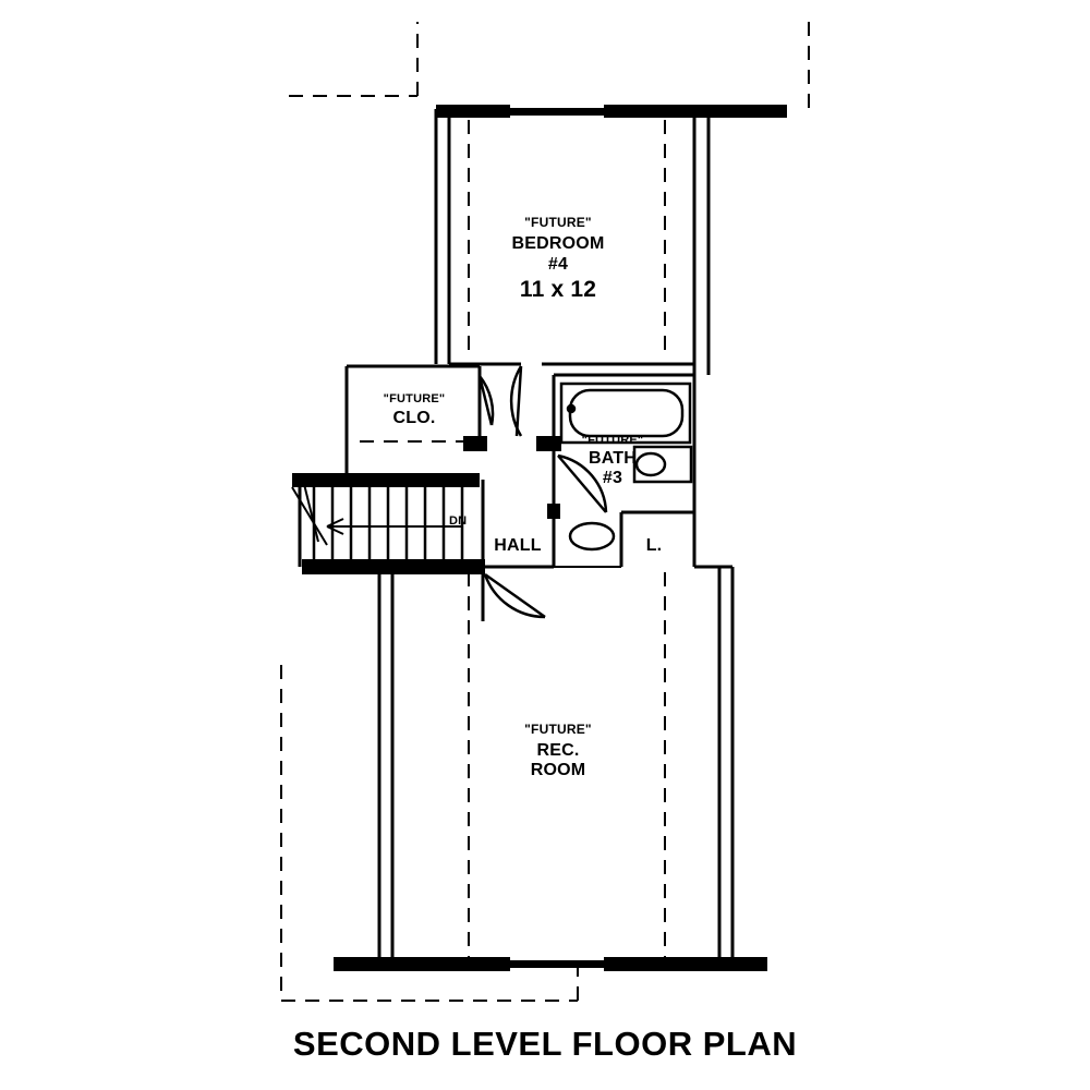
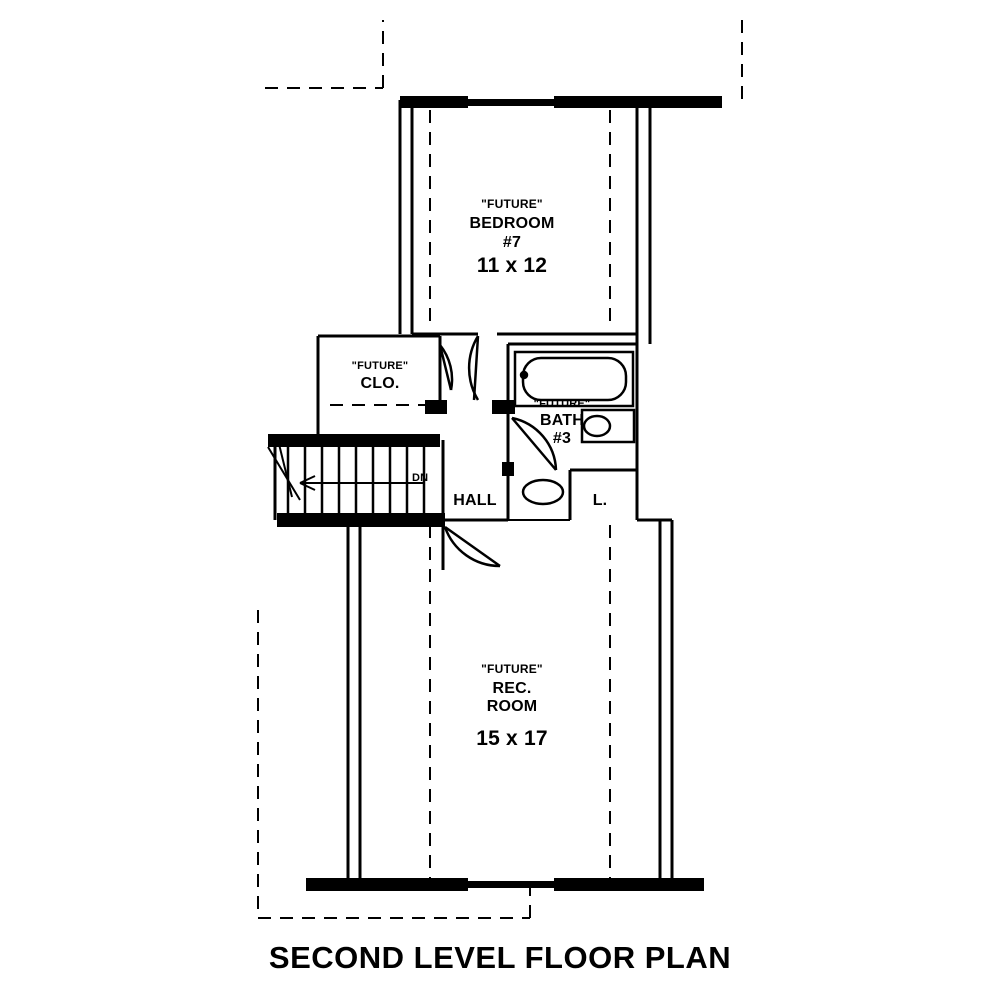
  "FUTURE"
  BEDROOM
- #4
+ #7
  11 x 12
  "FUTURE"
  CLO.
  "FUTURE"
  BATH
  #3
  HALL
  L.
  DN
  "FUTURE"
  REC.
  ROOM
+ 15 x 17
  SECOND LEVEL FLOOR PLAN
